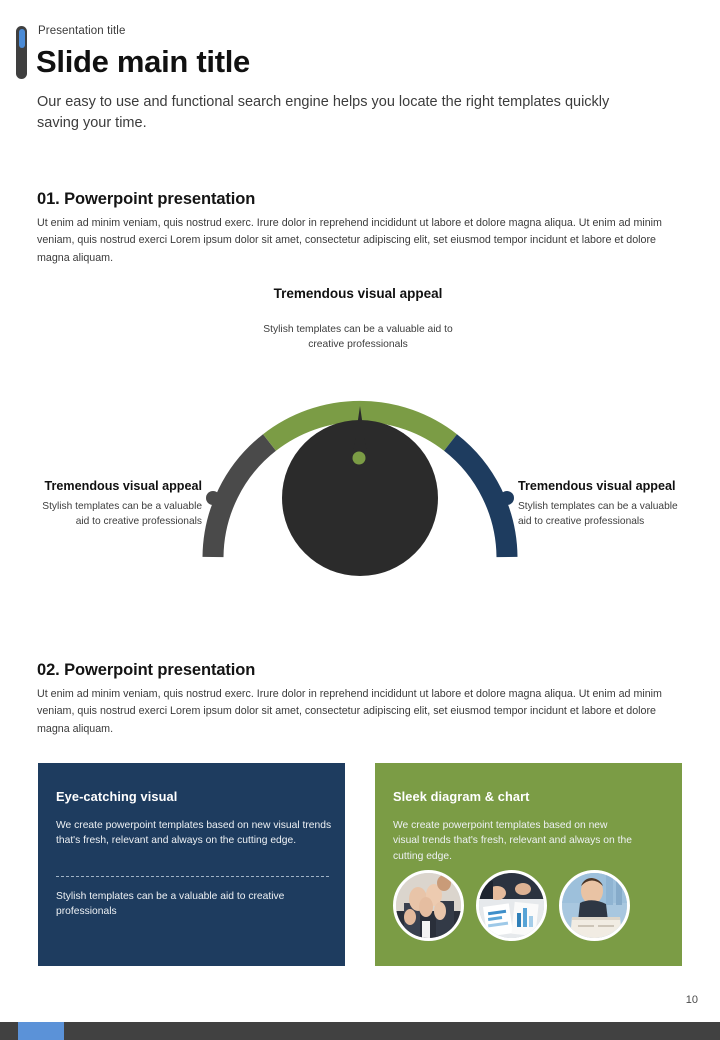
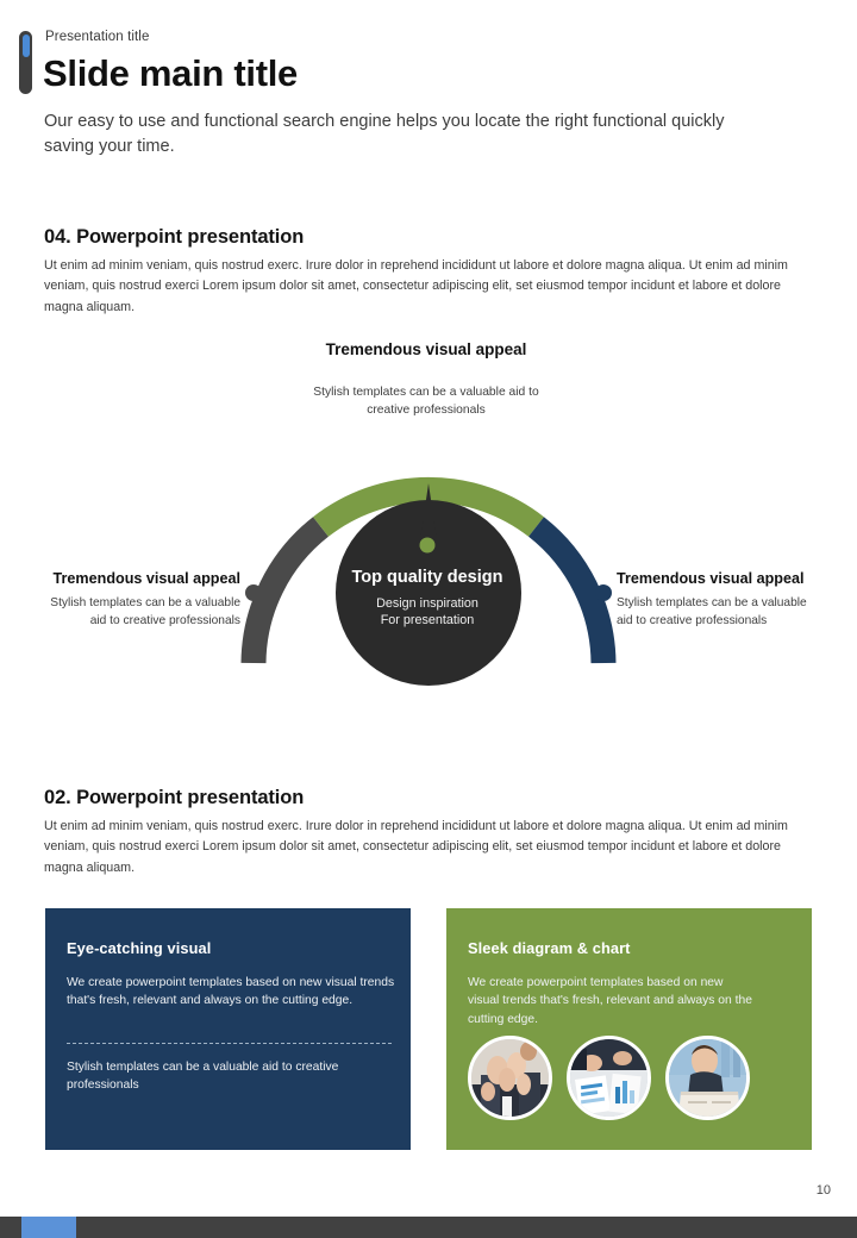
  Presentation title
  Slide main title
- Our easy to use and functional search engine helps you locate the right templates quickly saving your time.
+ Our easy to use and functional search engine helps you locate the right functional quickly saving your time.
- 01. Powerpoint presentation
+ 04. Powerpoint presentation
  Ut enim ad minim veniam, quis nostrud exerc. Irure dolor in reprehend incididunt ut labore et dolore magna aliqua. Ut enim ad minim veniam, quis nostrud exerci Lorem ipsum dolor sit amet, consectetur adipiscing elit, set eiusmod tempor incidunt et labore et dolore magna aliquam.
  Tremendous visual appeal
  Stylish templates can be a valuable aid to creative professionals
+ Top quality design
+ Design inspiration
+ For presentation
  Tremendous visual appeal
  Stylish templates can be a valuable aid to creative professionals
  Tremendous visual appeal
  Stylish templates can be a valuable aid to creative professionals
  02. Powerpoint presentation
  Ut enim ad minim veniam, quis nostrud exerc. Irure dolor in reprehend incididunt ut labore et dolore magna aliqua. Ut enim ad minim veniam, quis nostrud exerci Lorem ipsum dolor sit amet, consectetur adipiscing elit, set eiusmod tempor incidunt et labore et dolore magna aliquam.
  Eye-catching visual
  We create powerpoint templates based on new visual trends that's fresh, relevant and always on the cutting edge.
  Stylish templates can be a valuable aid to creative professionals
  Sleek diagram & chart
  We create powerpoint templates based on new visual trends that's fresh, relevant and always on the cutting edge.
  10
